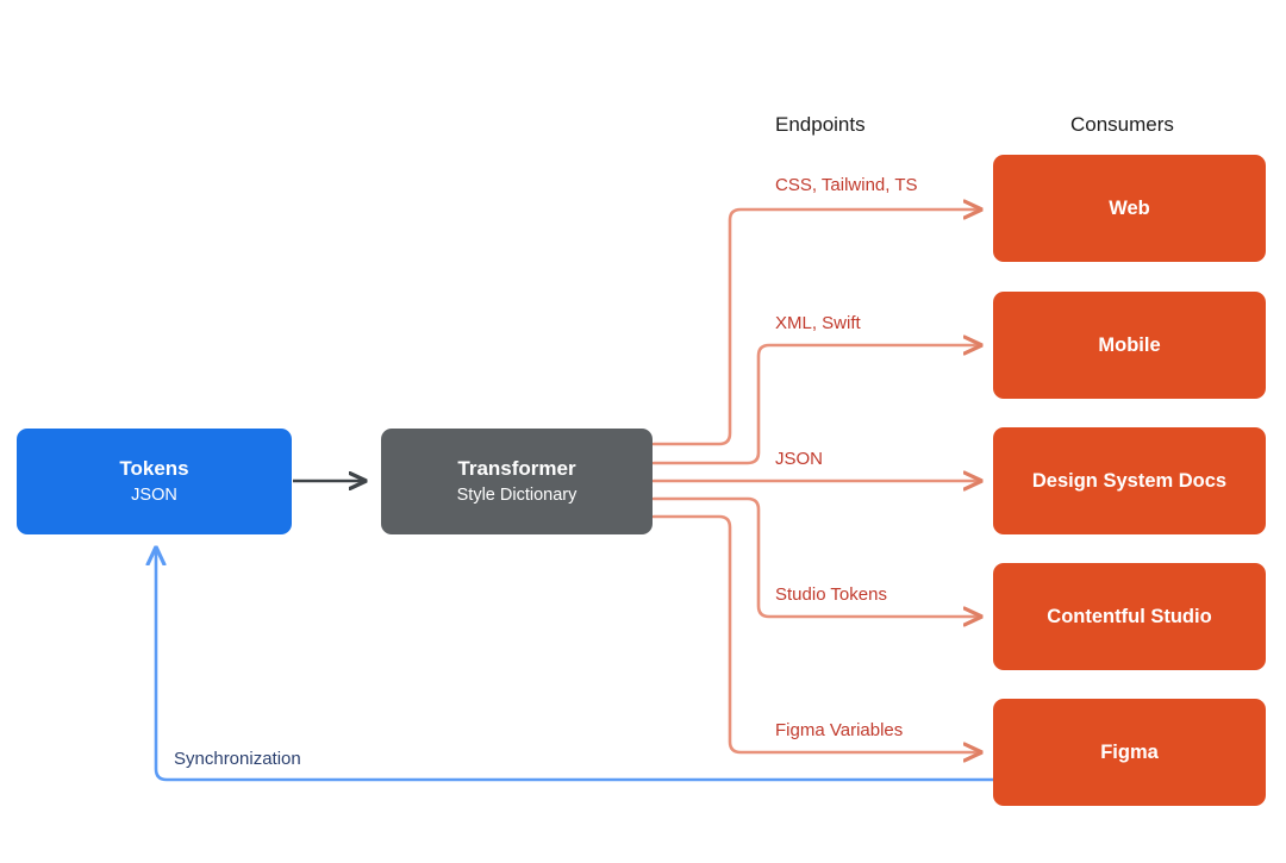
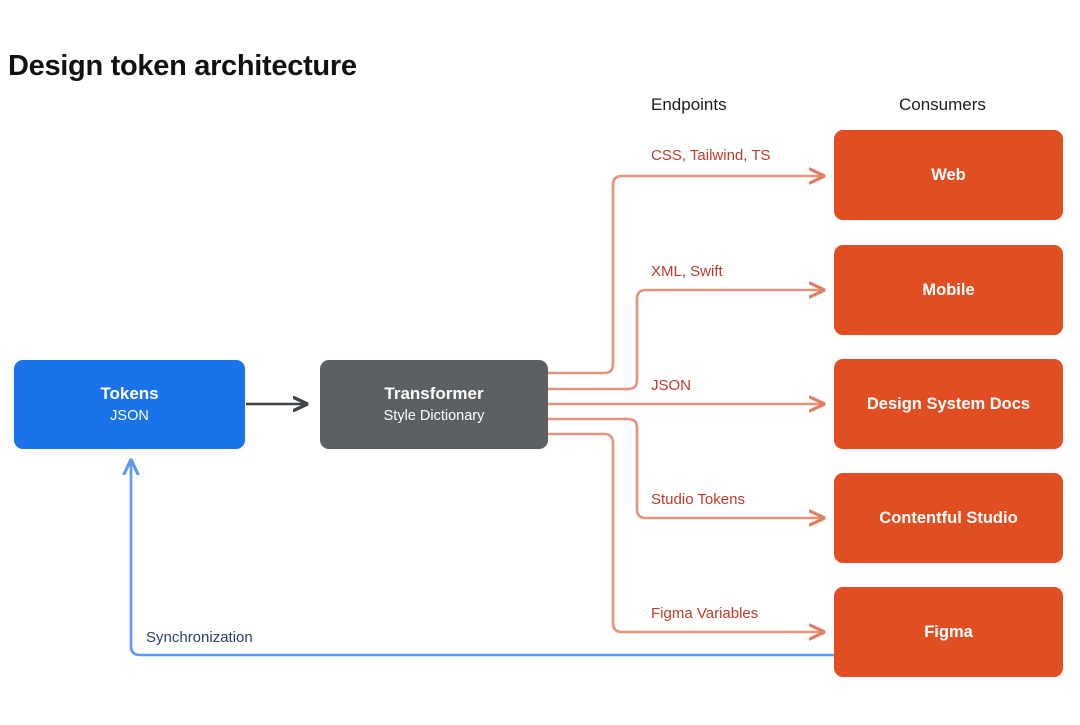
+ Design token architecture
  Endpoints
  Consumers
  Tokens
  JSON
  Transformer
  Style Dictionary
  Web
  Mobile
  Design System Docs
  Contentful Studio
  Figma
  CSS, Tailwind, TS
  XML, Swift
  JSON
  Studio Tokens
  Figma Variables
  Synchronization
